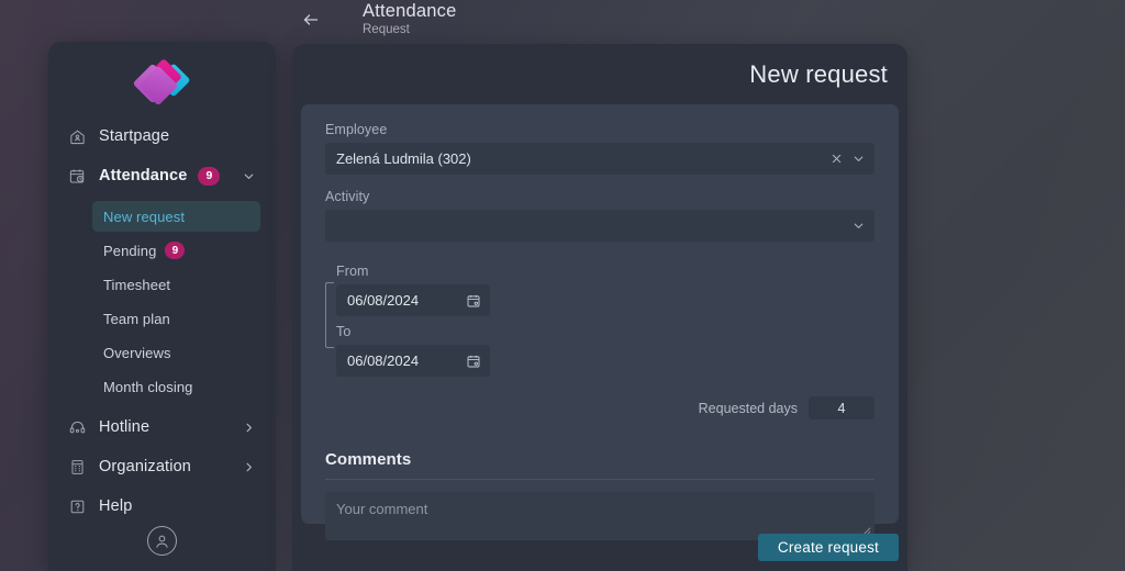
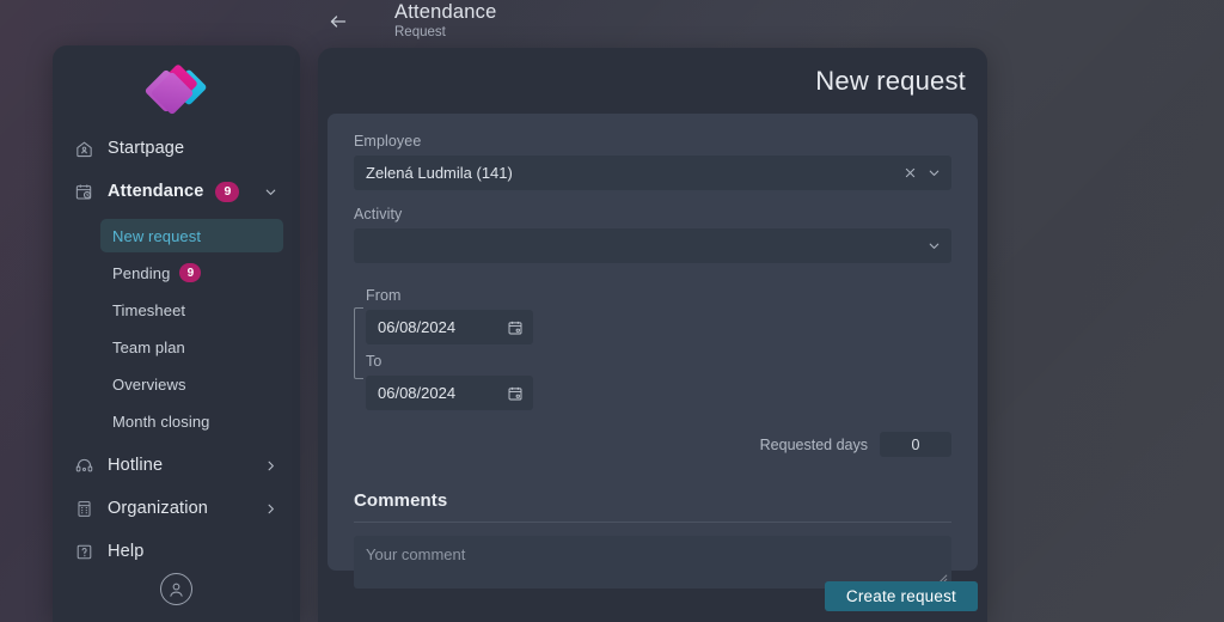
  Attendance
  Request
  Startpage
  Attendance
  9
  New request
  Pending
  9
  Timesheet
  Team plan
  Overviews
  Month closing
  Hotline
  Organization
  Help
  New request
  Employee
- Zelená Ludmila (302)
+ Zelená Ludmila (141)
  Activity
  From
  06/08/2024
  To
  06/08/2024
  Requested days
- 4
+ 0
  Comments
  Your comment
  Create request
